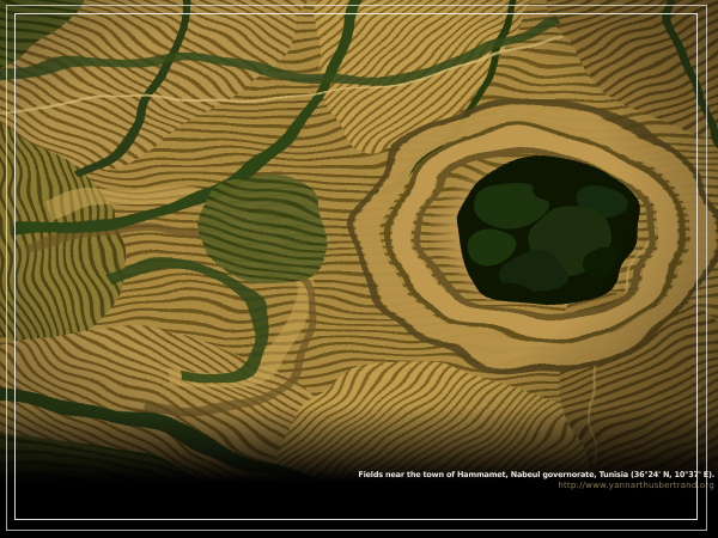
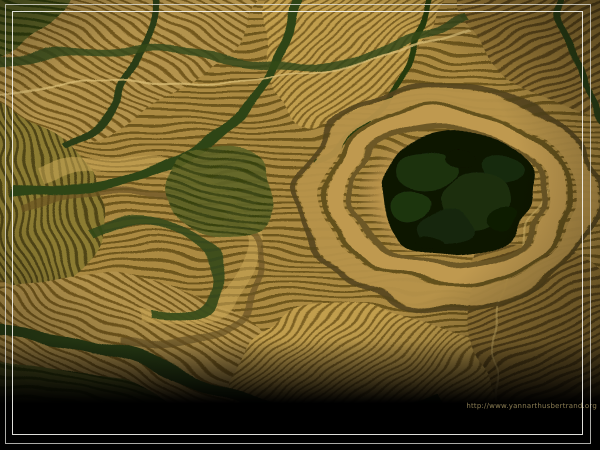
- Fields near the town of Hammamet, Nabeul governorate, Tunisia (36°24' N, 10°37' E).
  http://www.yannarthusbertrand.org
